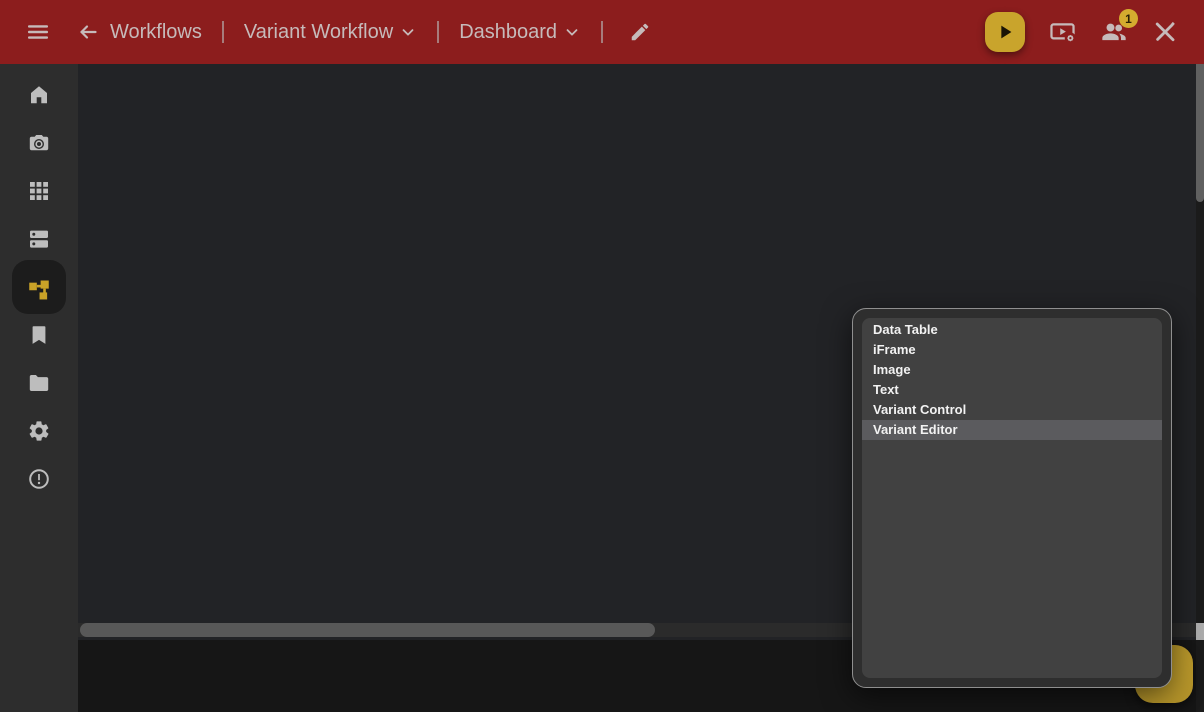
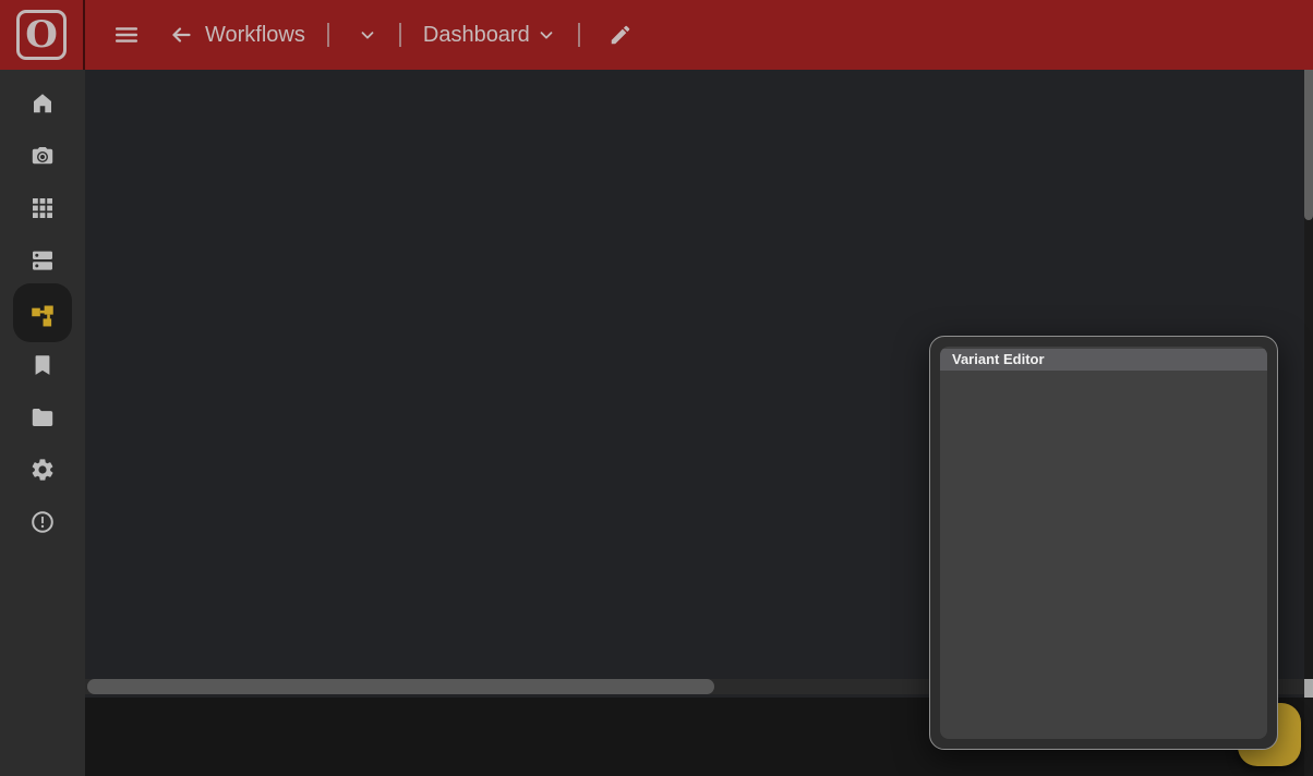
+ O
  Workflows
- Variant Workflow
  Dashboard
- 1
- Data Table
- iFrame
- Image
- Text
- Variant Control
  Variant Editor
